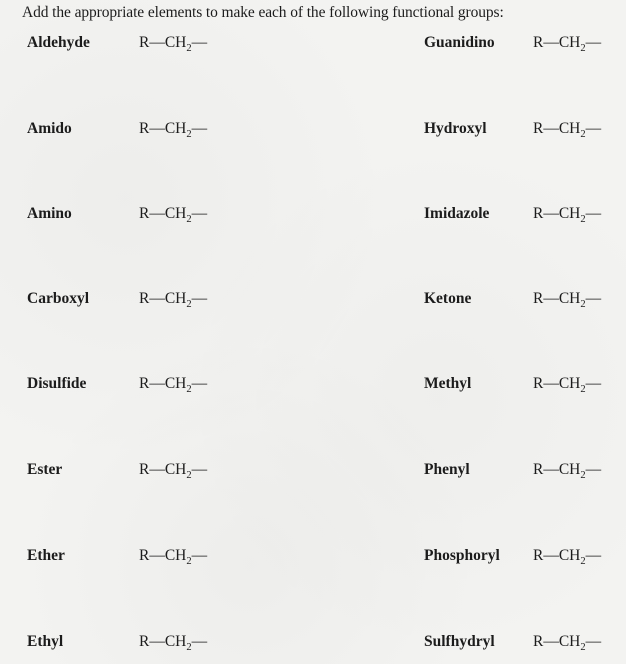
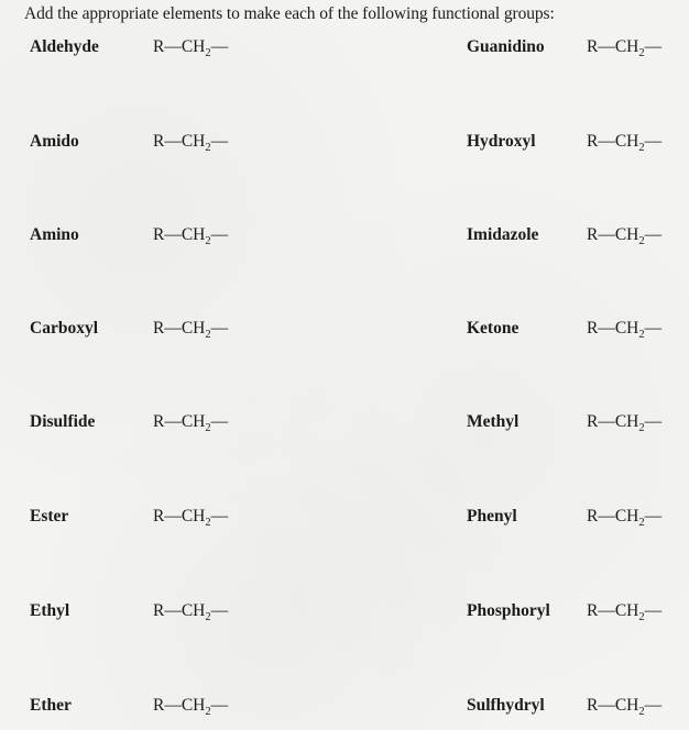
  Add the appropriate elements to make each of the following functional groups:
  Aldehyde
  R—CH2—
  Amido
  R—CH2—
  Amino
  R—CH2—
  Carboxyl
  R—CH2—
  Disulfide
  R—CH2—
  Ester
  R—CH2—
- Ether
+ Ethyl
  R—CH2—
- Ethyl
+ Ether
  R—CH2—
  Guanidino
  R—CH2—
  Hydroxyl
  R—CH2—
  Imidazole
  R—CH2—
  Ketone
  R—CH2—
  Methyl
  R—CH2—
  Phenyl
  R—CH2—
  Phosphoryl
  R—CH2—
  Sulfhydryl
  R—CH2—
